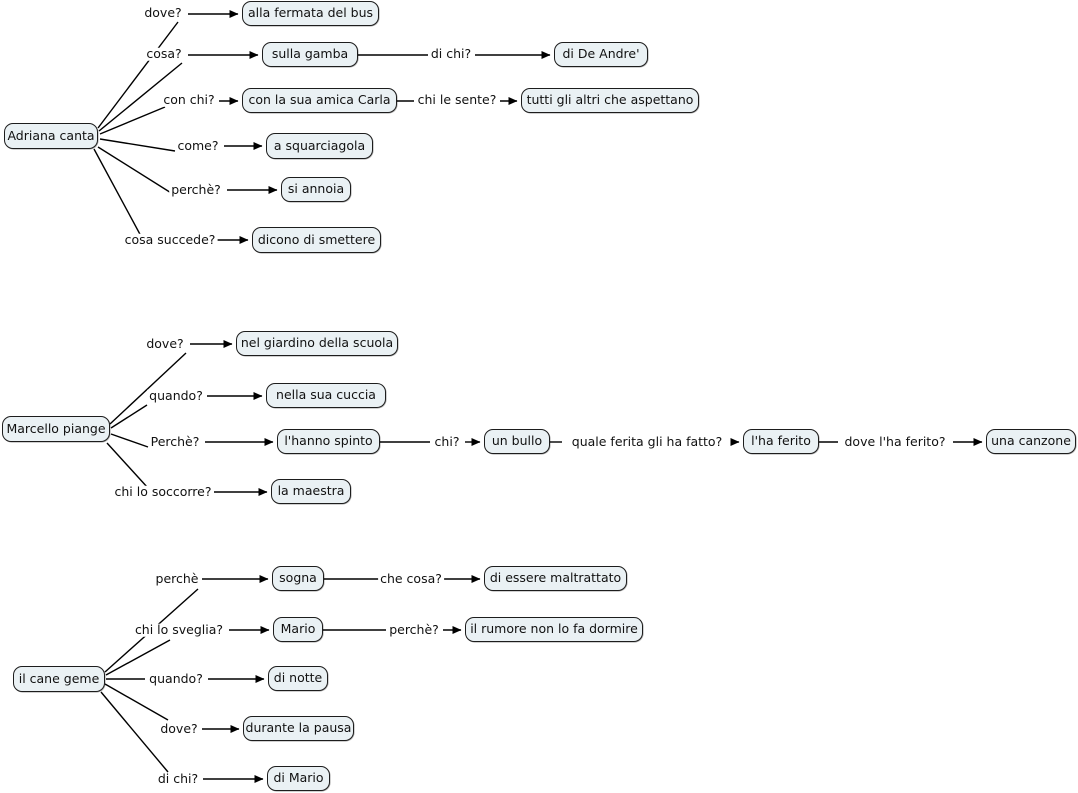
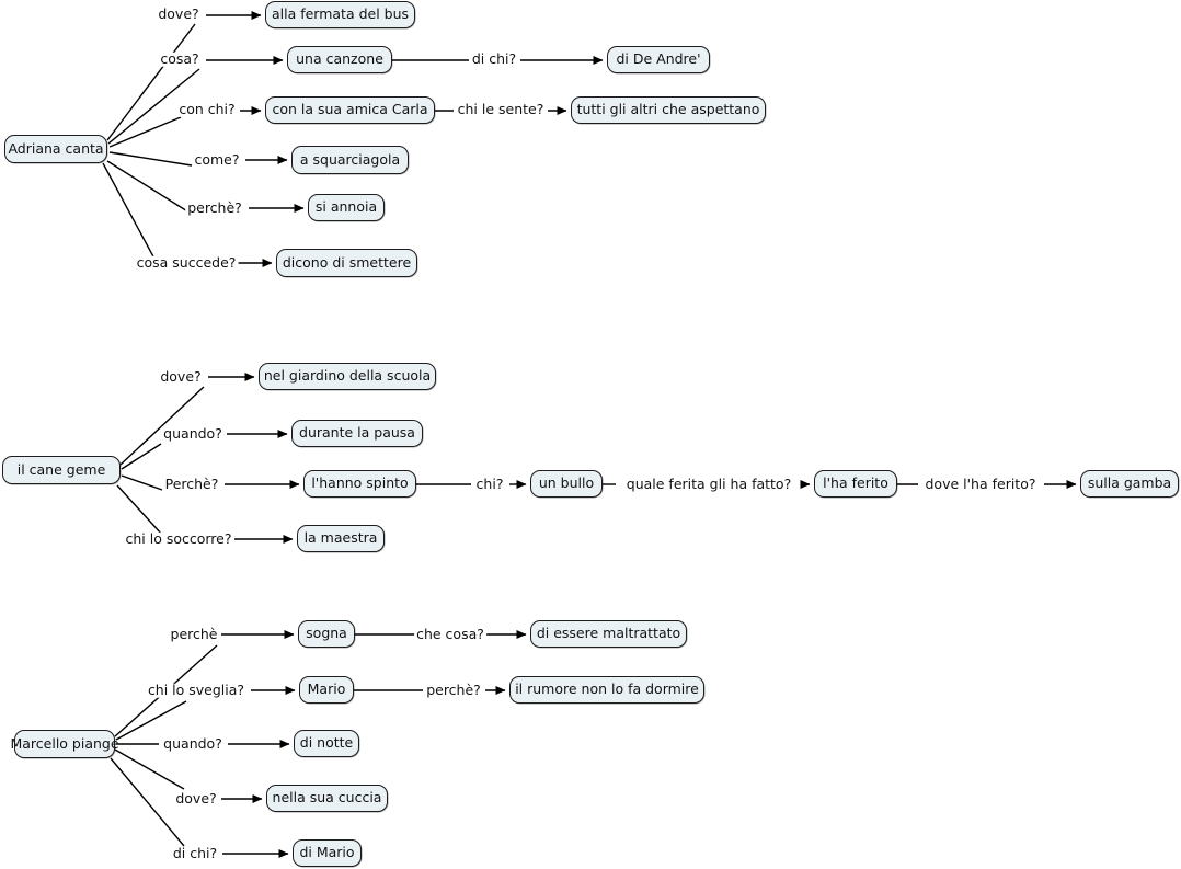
  Adriana canta
  alla fermata del bus
- sulla gamba
+ una canzone
  di De Andre'
  con la sua amica Carla
  tutti gli altri che aspettano
  a squarciagola
  si annoia
  dicono di smettere
- Marcello piange
+ il cane geme
  nel giardino della scuola
- nella sua cuccia
+ durante la pausa
  l'hanno spinto
  un bullo
  l'ha ferito
- una canzone
+ sulla gamba
  la maestra
- il cane geme
+ Marcello piange
  sogna
  di essere maltrattato
  Mario
  il rumore non lo fa dormire
  di notte
- durante la pausa
+ nella sua cuccia
  di Mario
  dove?
  cosa?
  di chi?
  con chi?
  chi le sente?
  come?
  perchè?
  cosa succede?
  dove?
  quando?
  Perchè?
  chi?
  quale ferita gli ha fatto?
  dove l'ha ferito?
  chi lo soccorre?
  perchè
  che cosa?
  chi lo sveglia?
  perchè?
  quando?
  dove?
  di chi?
